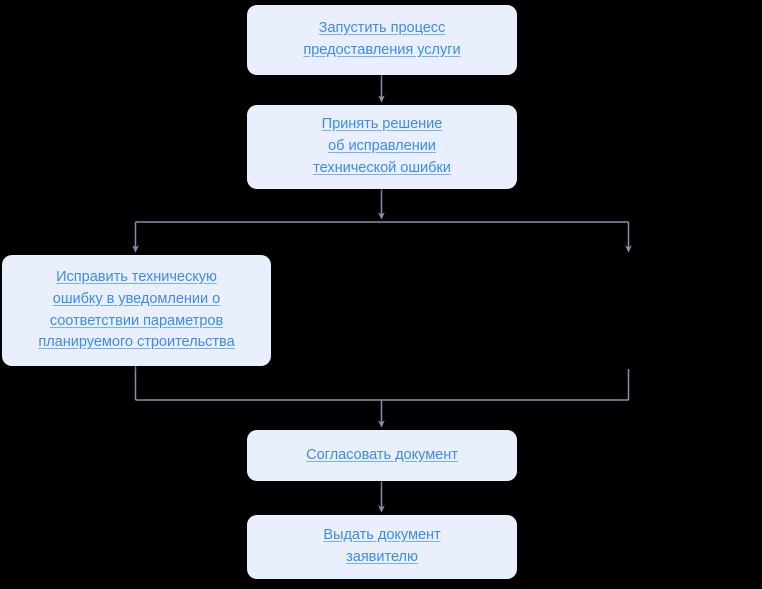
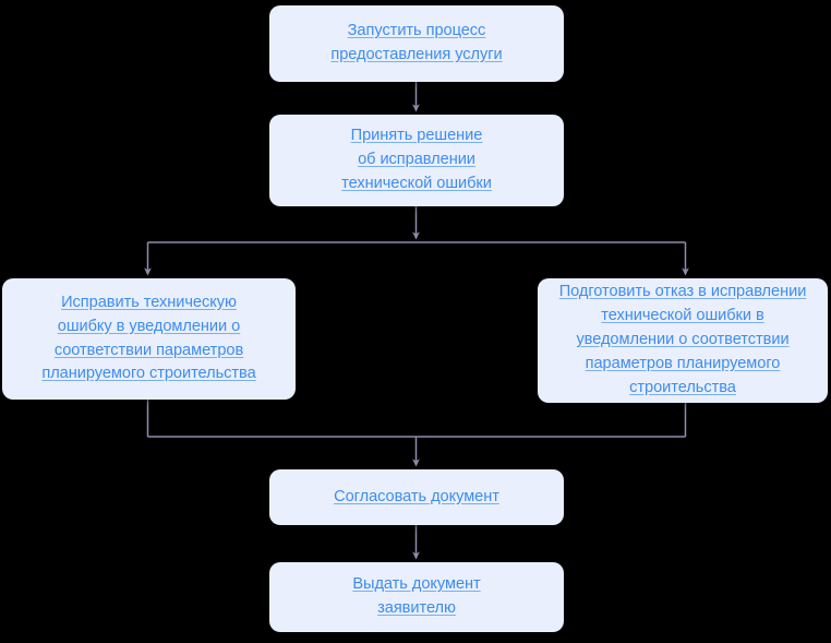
  Запустить процесс
  предоставления услуги
  Принять решение
  об исправлении
  технической ошибки
  Исправить техническую
  ошибку в уведомлении о
  соответствии параметров
  планируемого строительства
+ Подготовить отказ в исправлении
+ технической ошибки в
+ уведомлении о соответствии
+ параметров планируемого
+ строительства
  Согласовать документ
  Выдать документ
  заявителю
